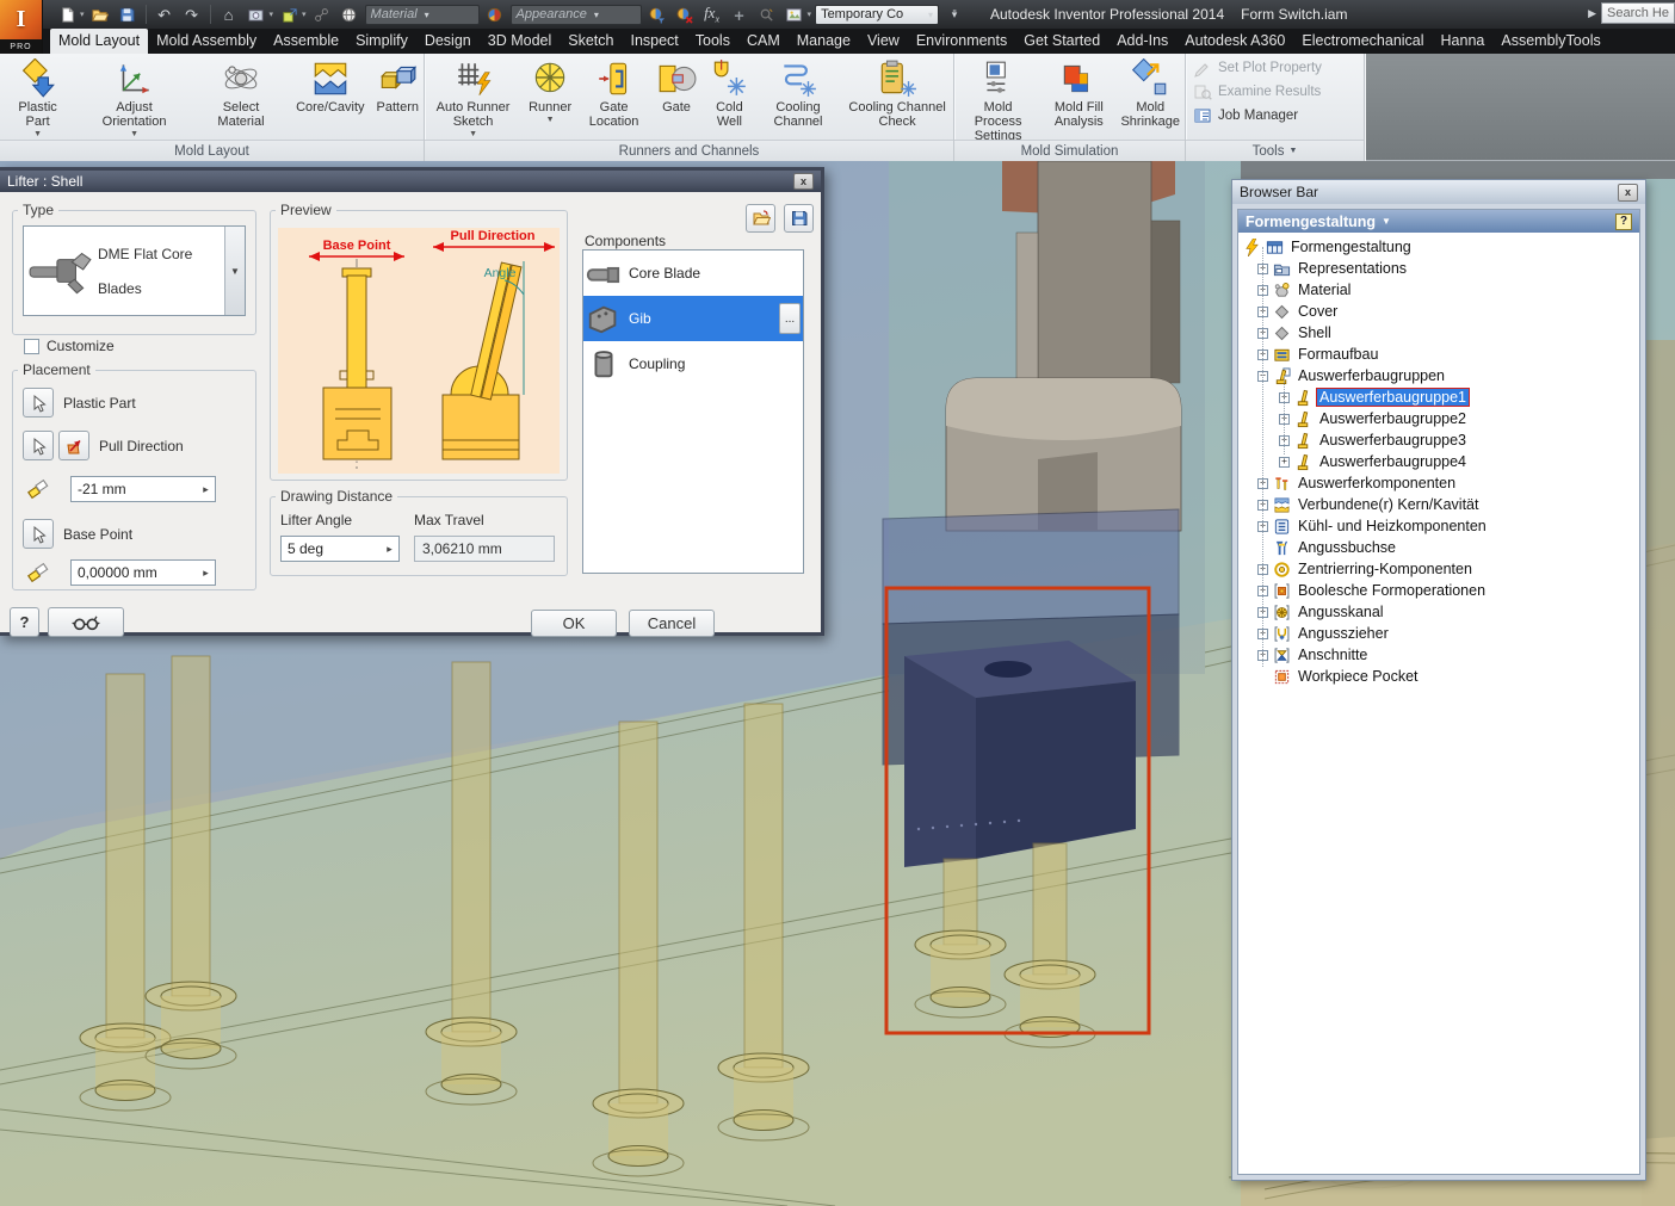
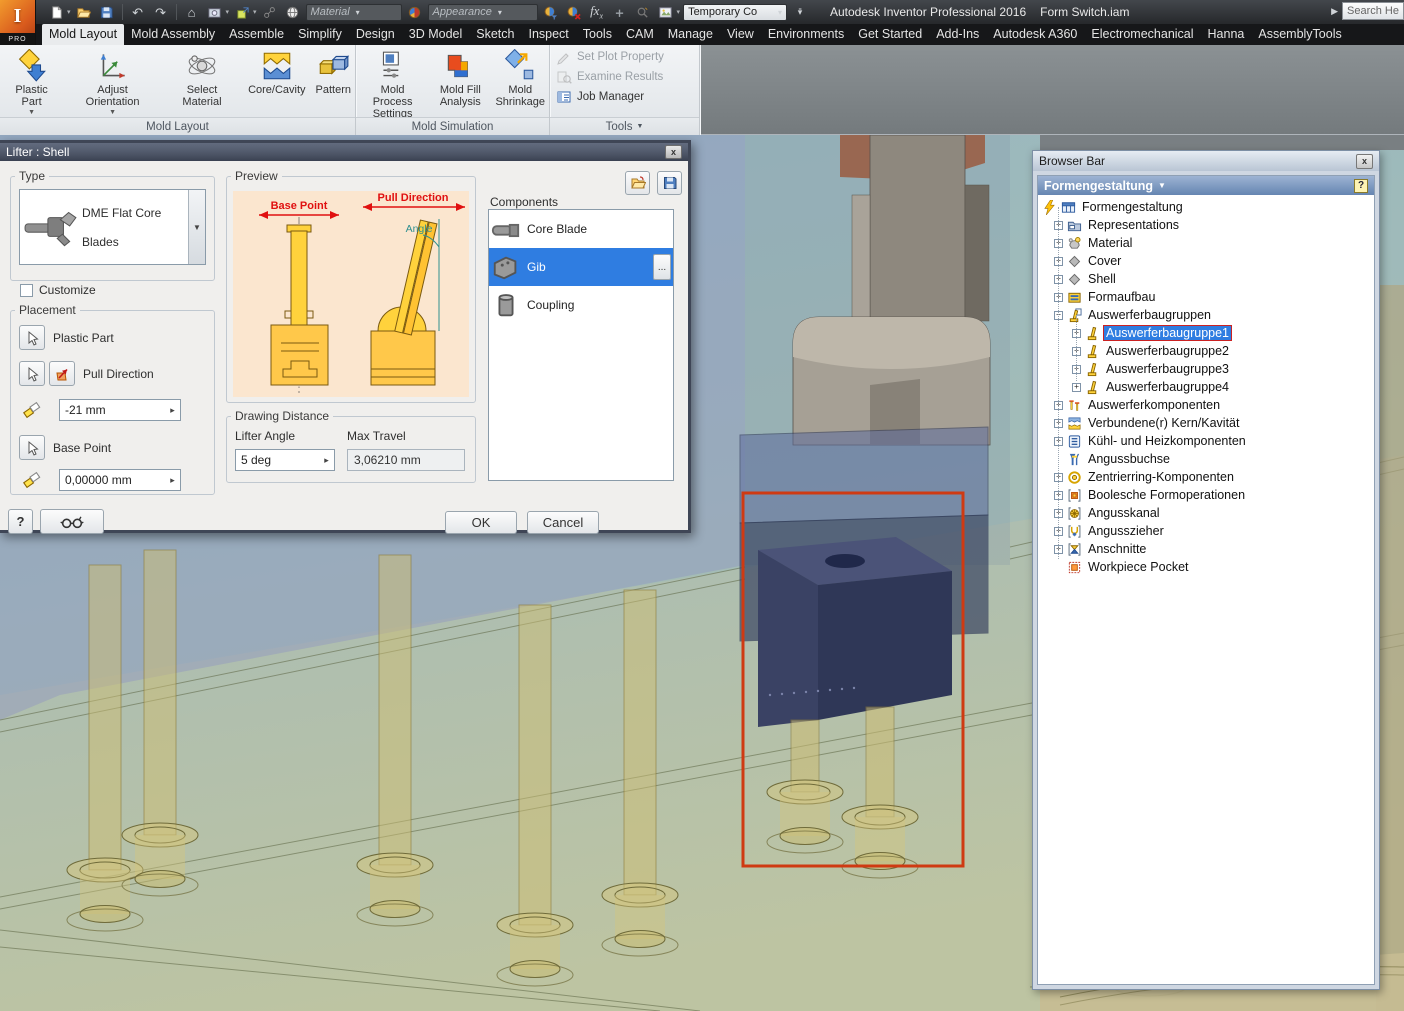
  ↶
  ↷
  ⌂
  Material
  ▾
  Appearance
  ▾
  fxx
  ＋
  Temporary Co
  ▾
  ▾̄
- Autodesk Inventor Professional 2014
+ Autodesk Inventor Professional 2016
  Form Switch.iam
  ▶
  Search He
  I
  Mold Layout
  Mold Assembly
  Assemble
  Simplify
  Design
  3D Model
  Sketch
  Inspect
  Tools
  CAM
  Manage
  View
  Environments
  Get Started
  Add-Ins
  Autodesk A360
  Electromechanical
  Hanna
  AssemblyTools
  Plastic Part
  Adjust Orientation
  Select Material
  Core/Cavity
  Pattern
  Mold Layout
- Auto Runner Sketch
- Runner
- Gate Location
- Gate
- Cold Well
- Cooling Channel
- Cooling Channel Check
- Runners and Channels
  Mold Process Settings
  Mold Fill Analysis
  Mold Shrinkage
  Mold Simulation
  Set Plot Property
  Examine Results
  Job Manager
  Tools
  Lifter : Shell
  x
  Type
  DME Flat Core
  Blades
  ▼
  Customize
  Placement
  Plastic Part
  Pull Direction
  -21 mm
  ▸
  Base Point
  0,00000 mm
  ▸
  ?
  Preview
  Base Point
  Angle
  Pull Direction
  Drawing Distance
  Lifter Angle
  Max Travel
  5 deg
  ▸
  3,06210 mm
  OK
  Cancel
  Components
  Core Blade
  Gib
  ...
  Coupling
  Browser Bar
  x
  Formengestaltung
  ▼
  ?
  Formengestaltung
  +
  Representations
  +
  Material
  +
  Cover
  +
  Shell
  +
  Formaufbau
  −
  Auswerferbaugruppen
  +
  Auswerferbaugruppe1
  +
  Auswerferbaugruppe2
  +
  Auswerferbaugruppe3
  +
  Auswerferbaugruppe4
  +
  Auswerferkomponenten
  +
  Verbundene(r) Kern/Kavität
  +
  Kühl- und Heizkomponenten
  Angussbuchse
  +
  Zentrierring-Komponenten
  +
  Boolesche Formoperationen
  +
  Angusskanal
  +
  Angusszieher
  +
  Anschnitte
  Workpiece Pocket
